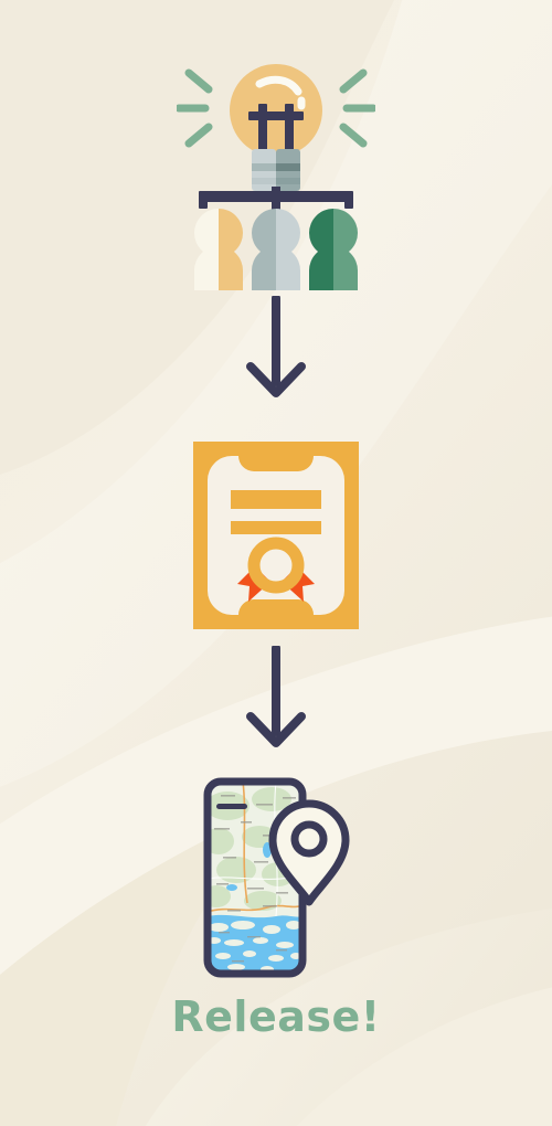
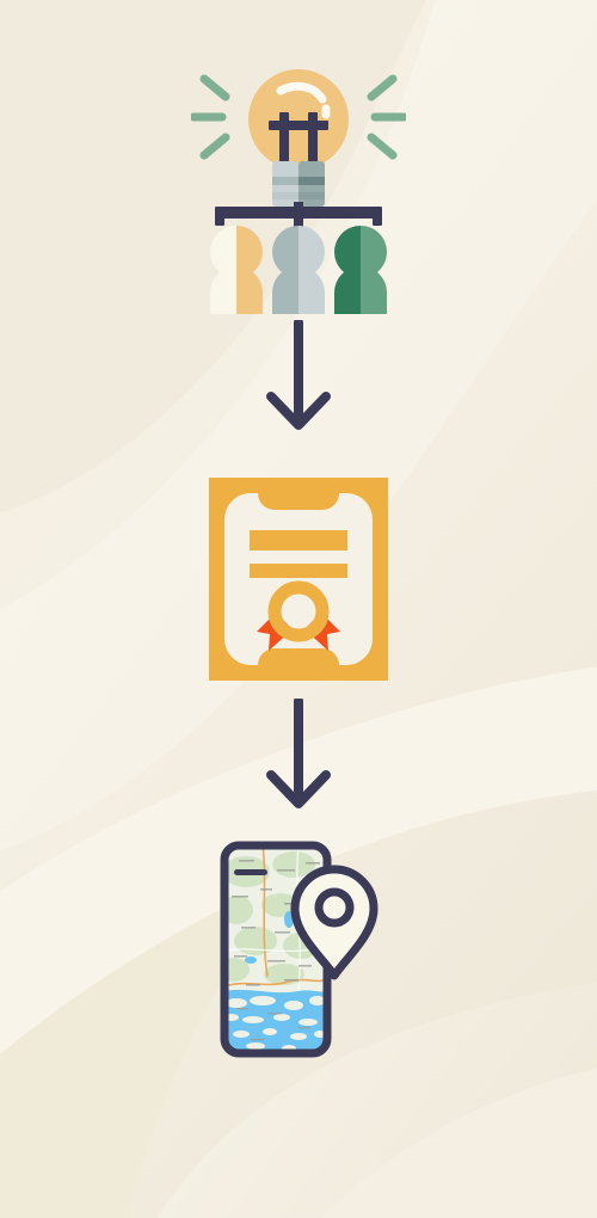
- Release!
